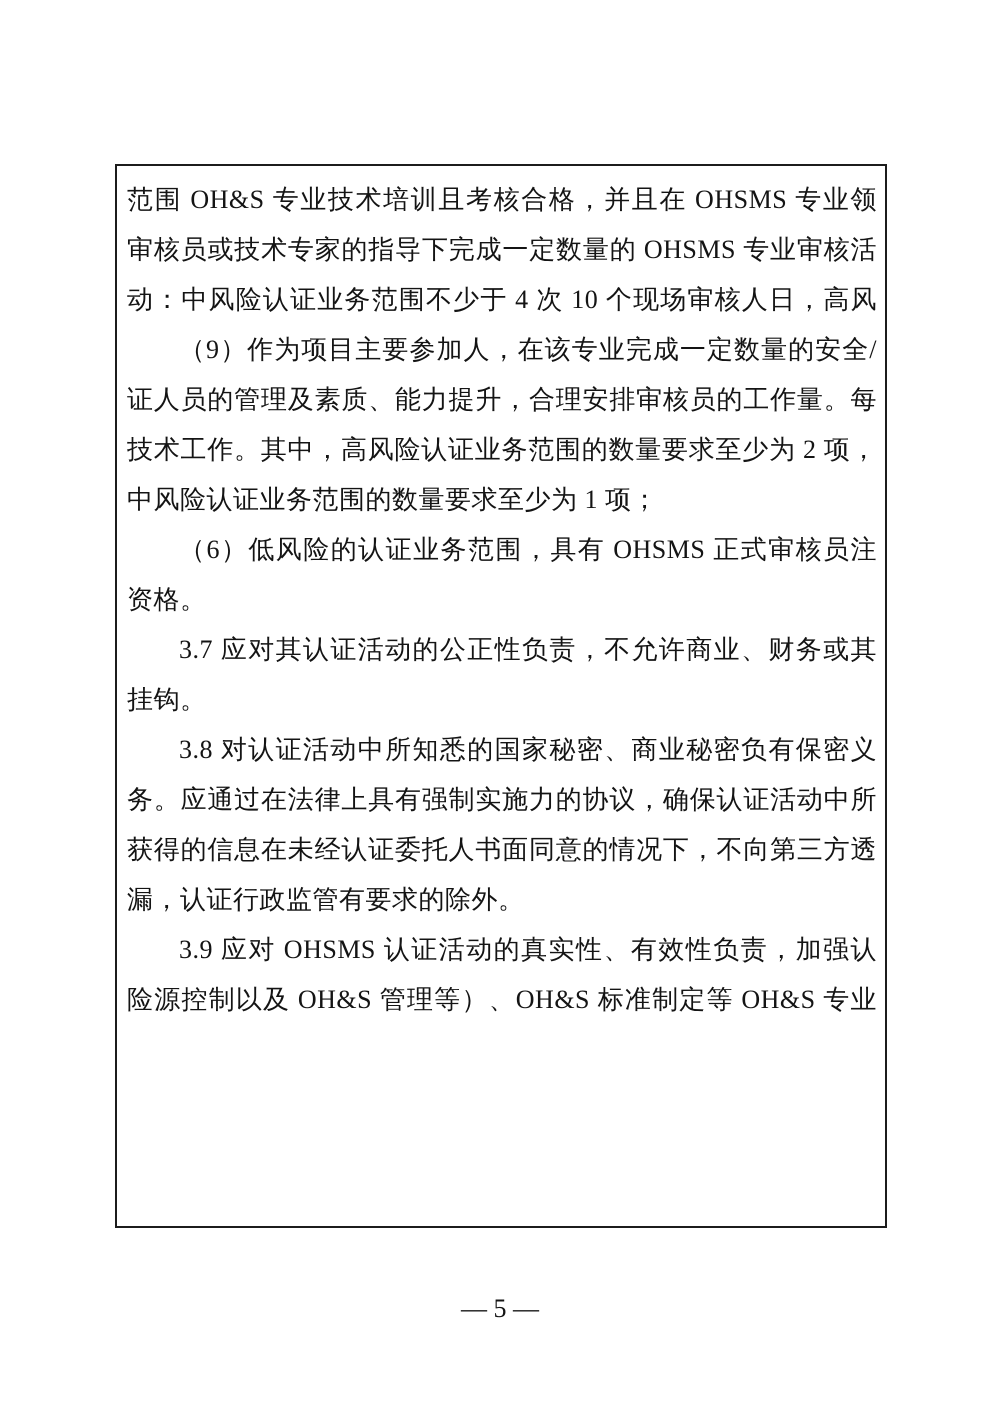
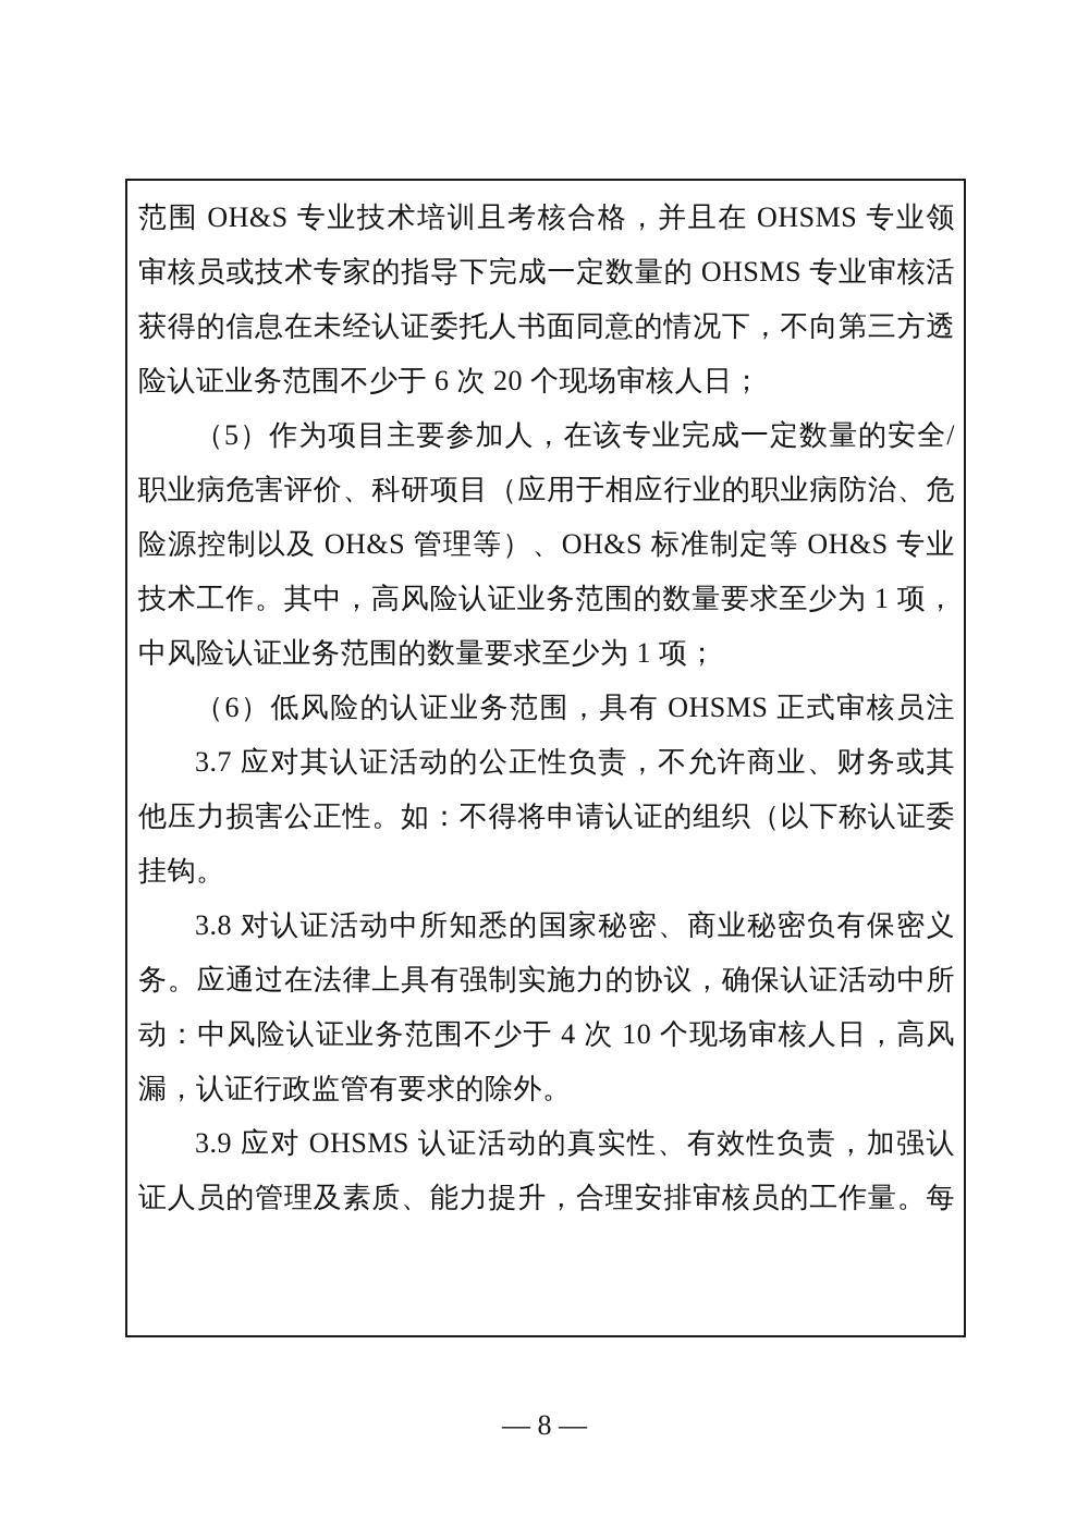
  范围 OH&S 专业技术培训且考核合格，并且在 OHSMS 专业领
  审核员或技术专家的指导下完成一定数量的 OHSMS 专业审核活
- 动：中风险认证业务范围不少于 4 次 10 个现场审核人日，高风
+ 获得的信息在未经认证委托人书面同意的情况下，不向第三方透
+ 险认证业务范围不少于 6 次 20 个现场审核人日；
- （9）作为项目主要参加人，在该专业完成一定数量的安全/
+ （5）作为项目主要参加人，在该专业完成一定数量的安全/
+ 职业病危害评价、科研项目（应用于相应行业的职业病防治、危
- 证人员的管理及素质、能力提升，合理安排审核员的工作量。每
+ 险源控制以及 OH&S 管理等）、OH&S 标准制定等 OH&S 专业
- 技术工作。其中，高风险认证业务范围的数量要求至少为 2 项，
+ 技术工作。其中，高风险认证业务范围的数量要求至少为 1 项，
  中风险认证业务范围的数量要求至少为 1 项；
  （6）低风险的认证业务范围，具有 OHSMS 正式审核员注
- 资格。
  3.7 应对其认证活动的公正性负责，不允许商业、财务或其
+ 他压力损害公正性。如：不得将申请认证的组织（以下称认证委
  挂钩。
  3.8 对认证活动中所知悉的国家秘密、商业秘密负有保密义
  务。应通过在法律上具有强制实施力的协议，确保认证活动中所
- 获得的信息在未经认证委托人书面同意的情况下，不向第三方透
+ 动：中风险认证业务范围不少于 4 次 10 个现场审核人日，高风
  漏，认证行政监管有要求的除外。
  3.9 应对 OHSMS 认证活动的真实性、有效性负责，加强认
- 险源控制以及 OH&S 管理等）、OH&S 标准制定等 OH&S 专业
+ 证人员的管理及素质、能力提升，合理安排审核员的工作量。每
- — 5 —
+ — 8 —
